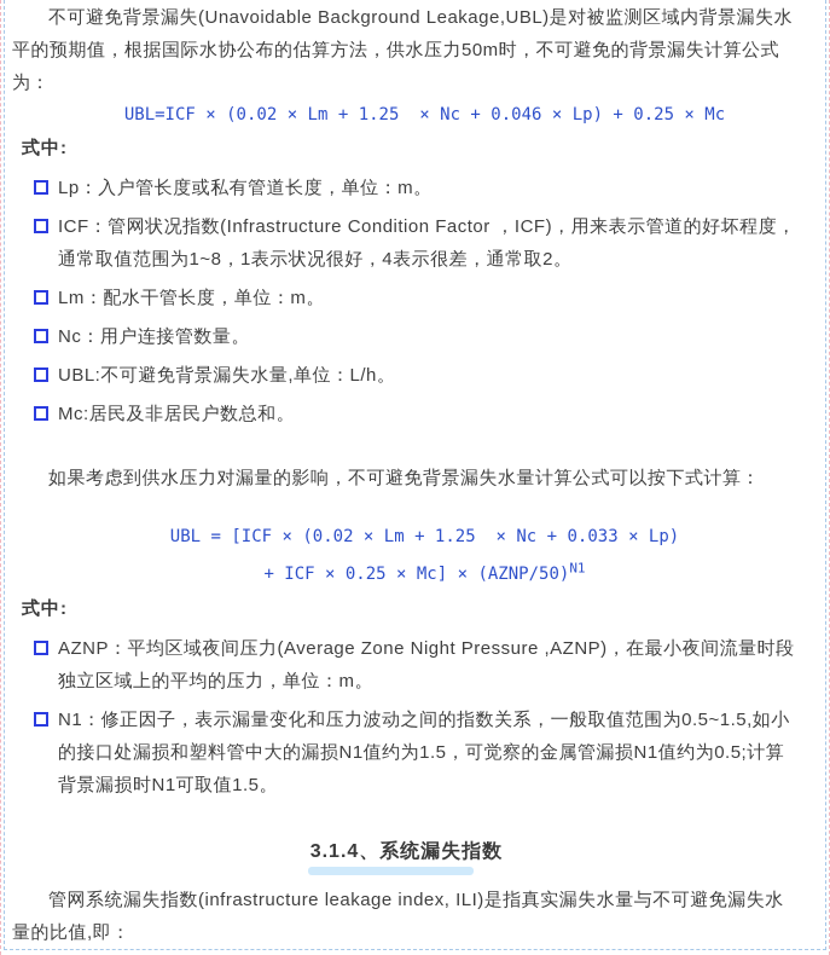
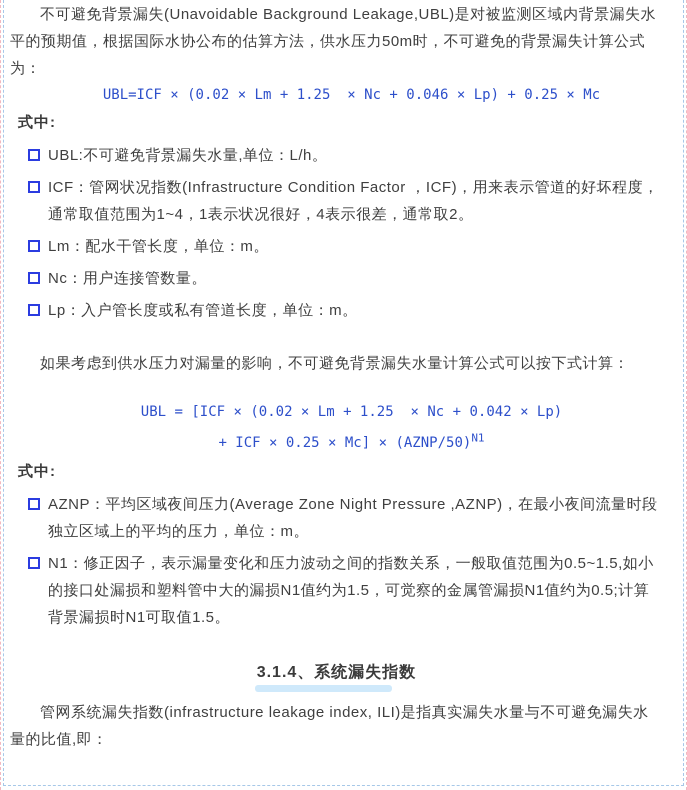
  不可避免背景漏失(Unavoidable Background Leakage,UBL)是对被监测区域内背景漏失水平的预期值，根据国际水协公布的估算方法，供水压力50m时，不可避免的背景漏失计算公式为：
  UBL=ICF × (0.02 × Lm + 1.25 × Nc + 0.046 × Lp) + 0.25 × Mc
  式中:
- Lp：入户管长度或私有管道长度，单位：m。
+ UBL:不可避免背景漏失水量,单位：L/h。
- ICF：管网状况指数(Infrastructure Condition Factor ，ICF)，用来表示管道的好坏程度，通常取值范围为1~8，1表示状况很好，4表示很差，通常取2。
+ ICF：管网状况指数(Infrastructure Condition Factor ，ICF)，用来表示管道的好坏程度，通常取值范围为1~4，1表示状况很好，4表示很差，通常取2。
  Lm：配水干管长度，单位：m。
  Nc：用户连接管数量。
- UBL:不可避免背景漏失水量,单位：L/h。
+ Lp：入户管长度或私有管道长度，单位：m。
- Mc:居民及非居民户数总和。
  如果考虑到供水压力对漏量的影响，不可避免背景漏失水量计算公式可以按下式计算：
- UBL = [ICF × (0.02 × Lm + 1.25 × Nc + 0.033 × Lp)
+ UBL = [ICF × (0.02 × Lm + 1.25 × Nc + 0.042 × Lp)
  + ICF × 0.25 × Mc] × (AZNP/50)N1
  式中:
  AZNP：平均区域夜间压力(Average Zone Night Pressure ,AZNP)，在最小夜间流量时段独立区域上的平均的压力，单位：m。
  N1：修正因子，表示漏量变化和压力波动之间的指数关系，一般取值范围为0.5~1.5,如小的接口处漏损和塑料管中大的漏损N1值约为1.5，可觉察的金属管漏损N1值约为0.5;计算背景漏损时N1可取值1.5。
  3.1.4、系统漏失指数
  管网系统漏失指数(infrastructure leakage index, ILI)是指真实漏失水量与不可避免漏失水量的比值,即：
